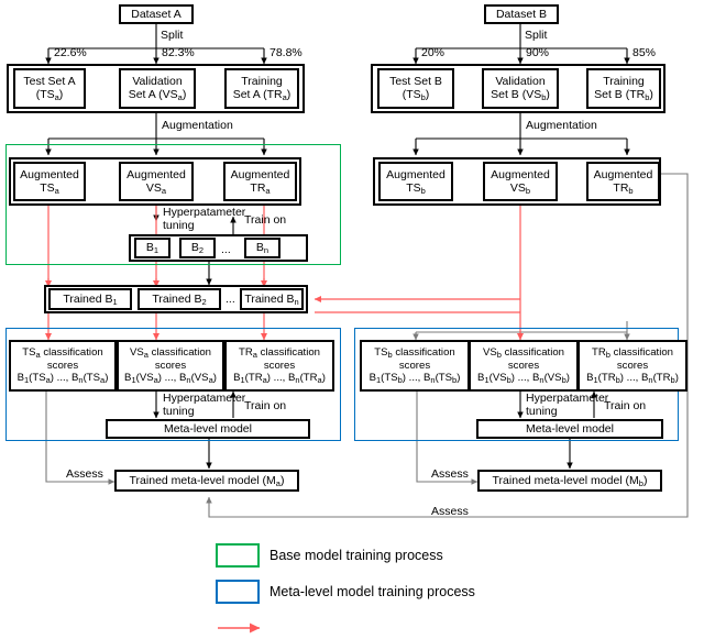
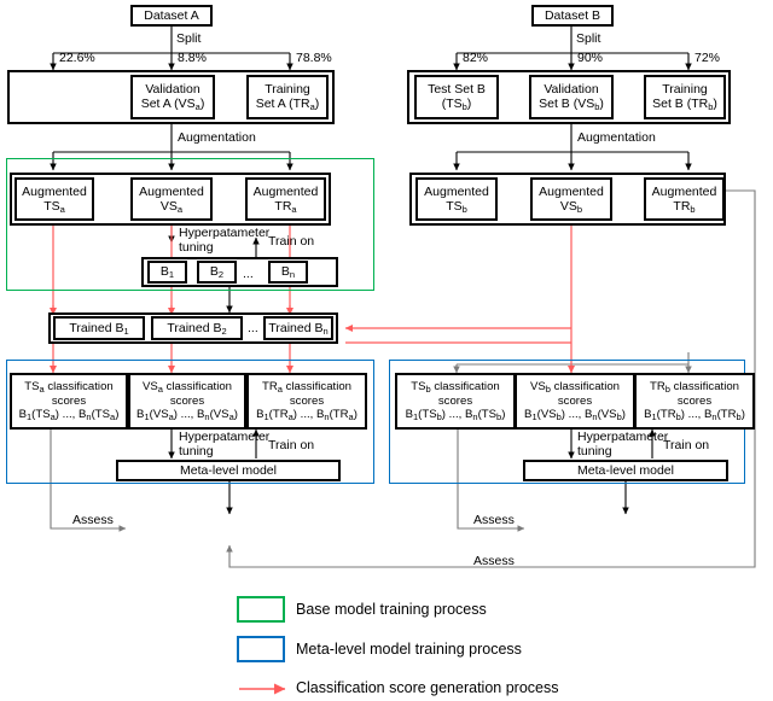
  Dataset A
  Split
  22.6%
- 82.3%
+ 8.8%
  78.8%
- Test Set A
- (TSa)
  Validation
  Set A (VSa)
  Training
  Set A (TRa)
  Augmentation
  Augmented
  TSa
  Augmented
  VSa
  Augmented
  TRa
  Hyperpatameter
  tuning
  Train on
  B1
  B2
  ...
  Bn
  Trained B1
  Trained B2
  ...
  Trained Bn
  TSa classification
  scores
  B1(TSa) ..., Bn(TSa)
  VSa classification
  scores
  B1(VSa) ..., Bn(VSa)
  TRa classification
  scores
  B1(TRa) ..., Bn(TRa)
  Hyperpatameter
  tuning
  Train on
  Meta-level model
  Assess
- Trained meta-level model (Ma)
  Dataset B
  Split
- 20%
+ 82%
  90%
- 85%
+ 72%
  Test Set B
  (TSb)
  Validation
  Set B (VSb)
  Training
  Set B (TRb)
  Augmentation
  Augmented
  TSb
  Augmented
  VSb
  Augmented
  TRb
  TSb classification
  scores
  B1(TSb) ..., Bn(TSb)
  VSb classification
  scores
  B1(VSb) ..., Bn(VSb)
  TRb classification
  scores
  B1(TRb) ..., Bn(TRb)
  Hyperpatameter
  tuning
  Train on
  Meta-level model
  Assess
- Trained meta-level model (Mb)
  Assess
  Base model training process
  Meta-level model training process
+ Classification score generation process
